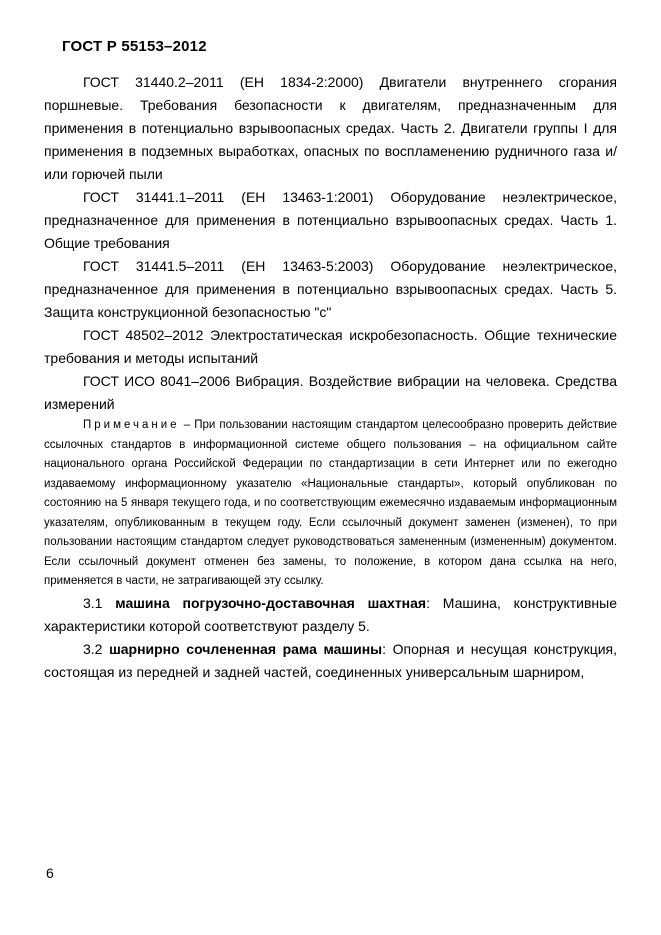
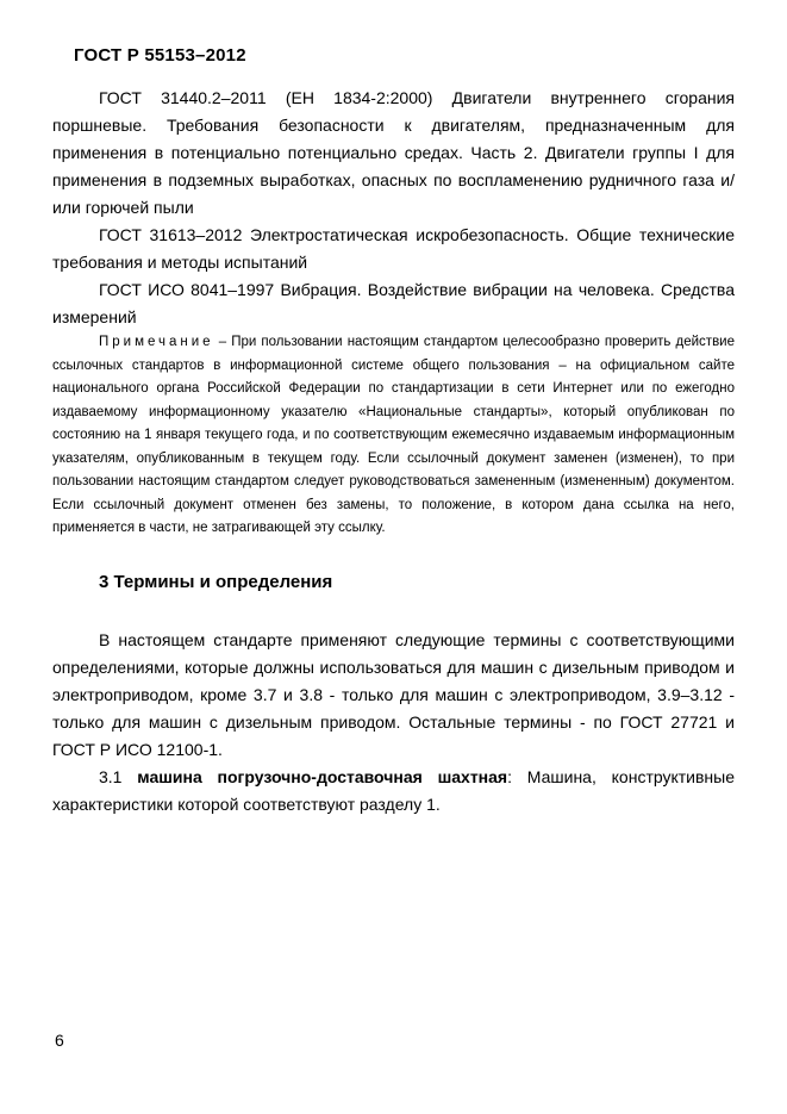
  ГОСТ Р 55153–2012
- ГОСТ 31440.2–2011 (ЕН 1834-2:2000) Двигатели внутреннего сгорания поршневые. Требования безопасности к двигателям, предназначенным для применения в потенциально взрывоопасных средах. Часть 2. Двигатели группы I для применения в подземных выработках, опасных по воспламенению рудничного газа и/или горючей пыли
+ ГОСТ 31440.2–2011 (ЕН 1834-2:2000) Двигатели внутреннего сгорания поршневые. Требования безопасности к двигателям, предназначенным для применения в потенциально потенциально средах. Часть 2. Двигатели группы I для применения в подземных выработках, опасных по воспламенению рудничного газа и/или горючей пыли
- ГОСТ 31441.1–2011 (ЕН 13463-1:2001) Оборудование неэлектрическое, предназначенное для применения в потенциально взрывоопасных средах. Часть 1. Общие требования
- ГОСТ 31441.5–2011 (ЕН 13463-5:2003) Оборудование неэлектрическое, предназначенное для применения в потенциально взрывоопасных средах. Часть 5. Защита конструкционной безопасностью "с"
- ГОСТ 48502–2012 Электростатическая искробезопасность. Общие технические требования и методы испытаний
+ ГОСТ 31613–2012 Электростатическая искробезопасность. Общие технические требования и методы испытаний
- ГОСТ ИСО 8041–2006 Вибрация. Воздействие вибрации на человека. Средства измерений
+ ГОСТ ИСО 8041–1997 Вибрация. Воздействие вибрации на человека. Средства измерений
- Примечание – При пользовании настоящим стандартом целесообразно проверить действие ссылочных стандартов в информационной системе общего пользования – на официальном сайте национального органа Российской Федерации по стандартизации в сети Интернет или по ежегодно издаваемому информационному указателю «Национальные стандарты», который опубликован по состоянию на 5 января текущего года, и по соответствующим ежемесячно издаваемым информационным указателям, опубликованным в текущем году. Если ссылочный документ заменен (изменен), то при пользовании настоящим стандартом следует руководствоваться замененным (измененным) документом. Если ссылочный документ отменен без замены, то положение, в котором дана ссылка на него, применяется в части, не затрагивающей эту ссылку.
+ Примечание – При пользовании настоящим стандартом целесообразно проверить действие ссылочных стандартов в информационной системе общего пользования – на официальном сайте национального органа Российской Федерации по стандартизации в сети Интернет или по ежегодно издаваемому информационному указателю «Национальные стандарты», который опубликован по состоянию на 1 января текущего года, и по соответствующим ежемесячно издаваемым информационным указателям, опубликованным в текущем году. Если ссылочный документ заменен (изменен), то при пользовании настоящим стандартом следует руководствоваться замененным (измененным) документом. Если ссылочный документ отменен без замены, то положение, в котором дана ссылка на него, применяется в части, не затрагивающей эту ссылку.
+ 3 Термины и определения
+ В настоящем стандарте применяют следующие термины с соответствующими определениями, которые должны использоваться для машин с дизельным приводом и электроприводом, кроме 3.7 и 3.8 - только для машин с электроприводом, 3.9–3.12 - только для машин с дизельным приводом. Остальные термины - по ГОСТ 27721 и ГОСТ Р ИСО 12100-1.
- 3.1 машина погрузочно-доставочная шахтная: Машина, конструктивные характеристики которой соответствуют разделу 5.
+ 3.1 машина погрузочно-доставочная шахтная: Машина, конструктивные характеристики которой соответствуют разделу 1.
- 3.2 шарнирно сочлененная рама машины: Опорная и несущая конструкция, состоящая из передней и задней частей, соединенных универсальным шарниром,
  6
